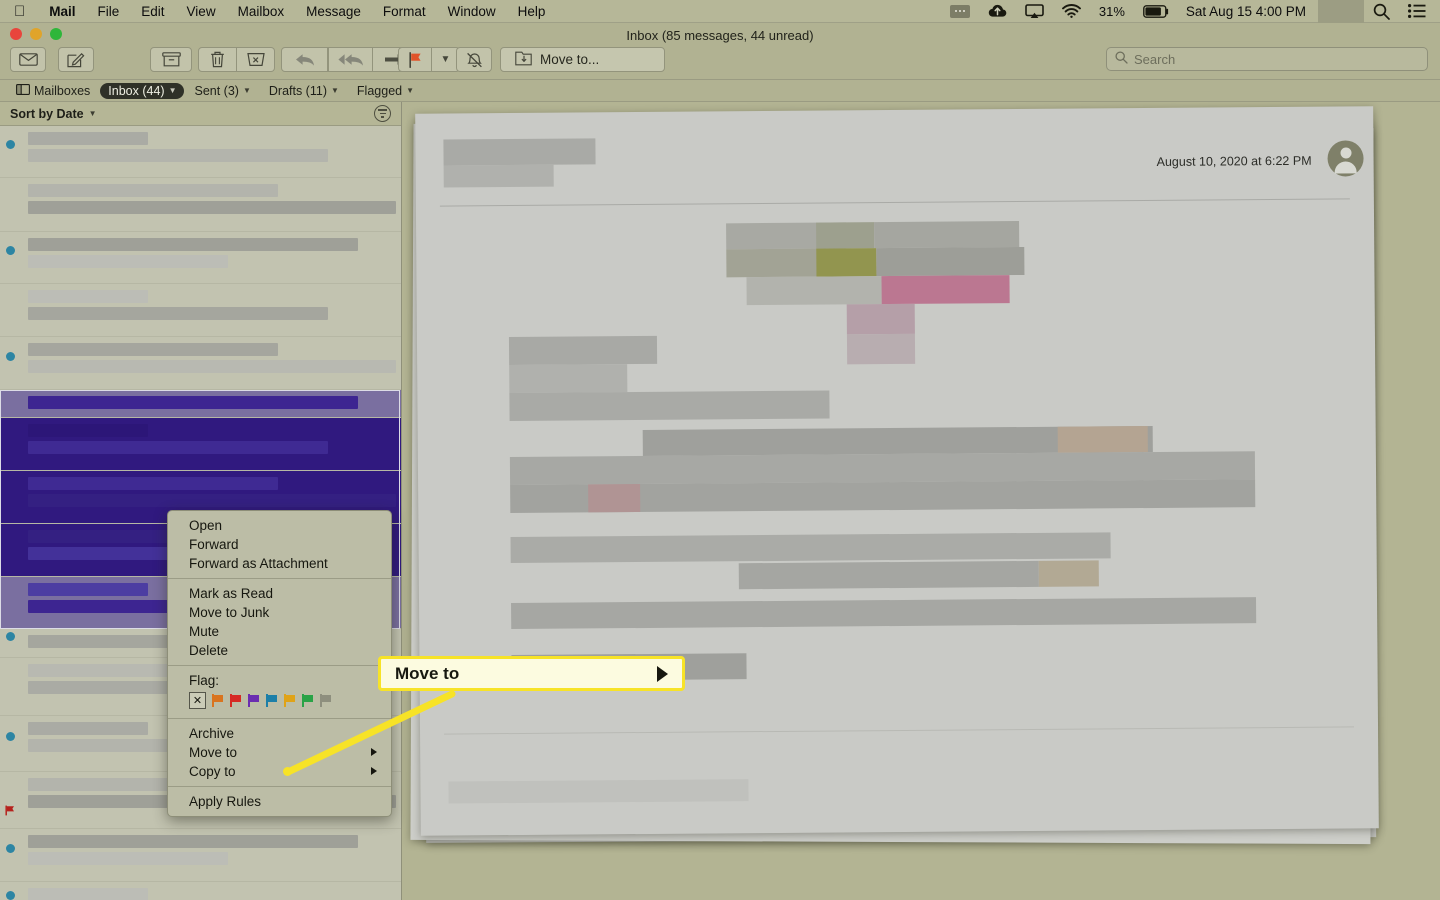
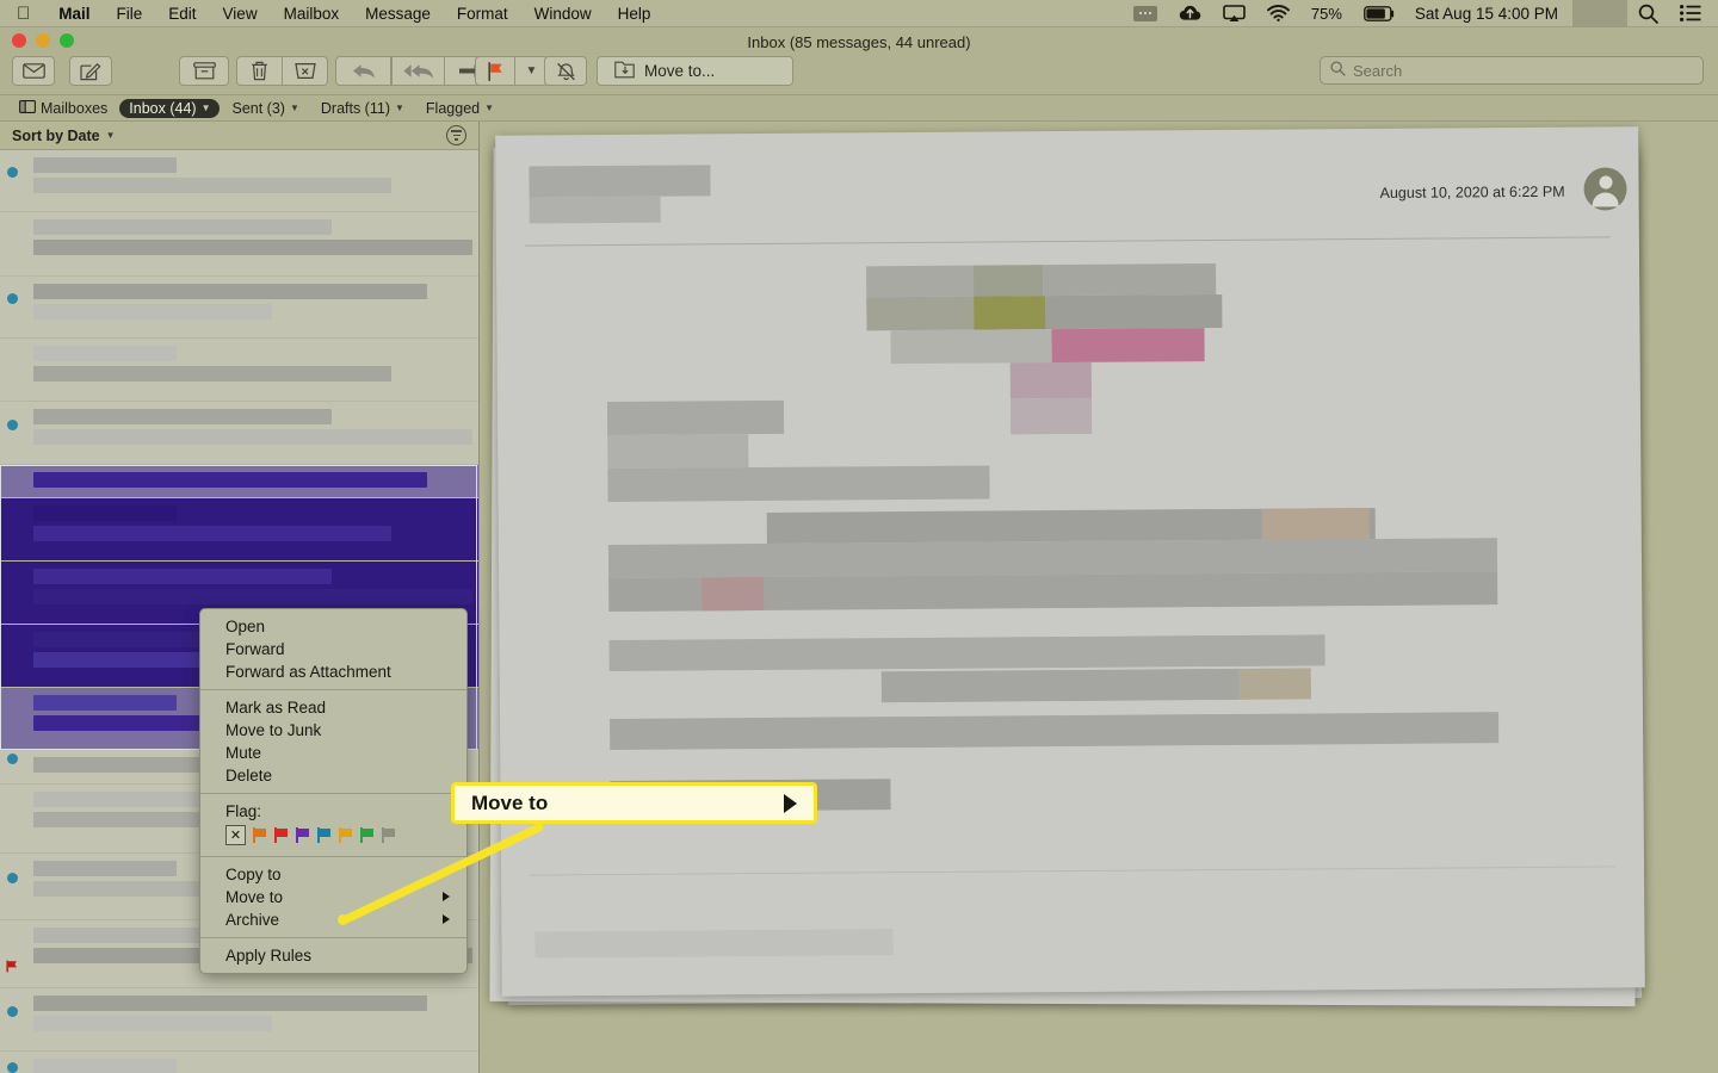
  
  Mail
  File
  Edit
  View
  Mailbox
  Message
  Format
  Window
  Help
- 31%
+ 75%
  Sat Aug 15 4:00 PM
  Inbox (85 messages, 44 unread)
  ▼
  Move to...
  Search
  Mailboxes
  Inbox (44)
  ▼
  Sent (3)
  ▼
  Drafts (11)
  ▼
  Flagged
  ▼
  Sort by Date
  ▼
  August 10, 2020 at 6:22 PM
  Open
  Forward
  Forward as Attachment
  Mark as Read
  Move to Junk
  Mute
  Delete
  Flag:
  ✕
- Archive
+ Copy to
  Move to
- Copy to
+ Archive
  Apply Rules
  Move to
